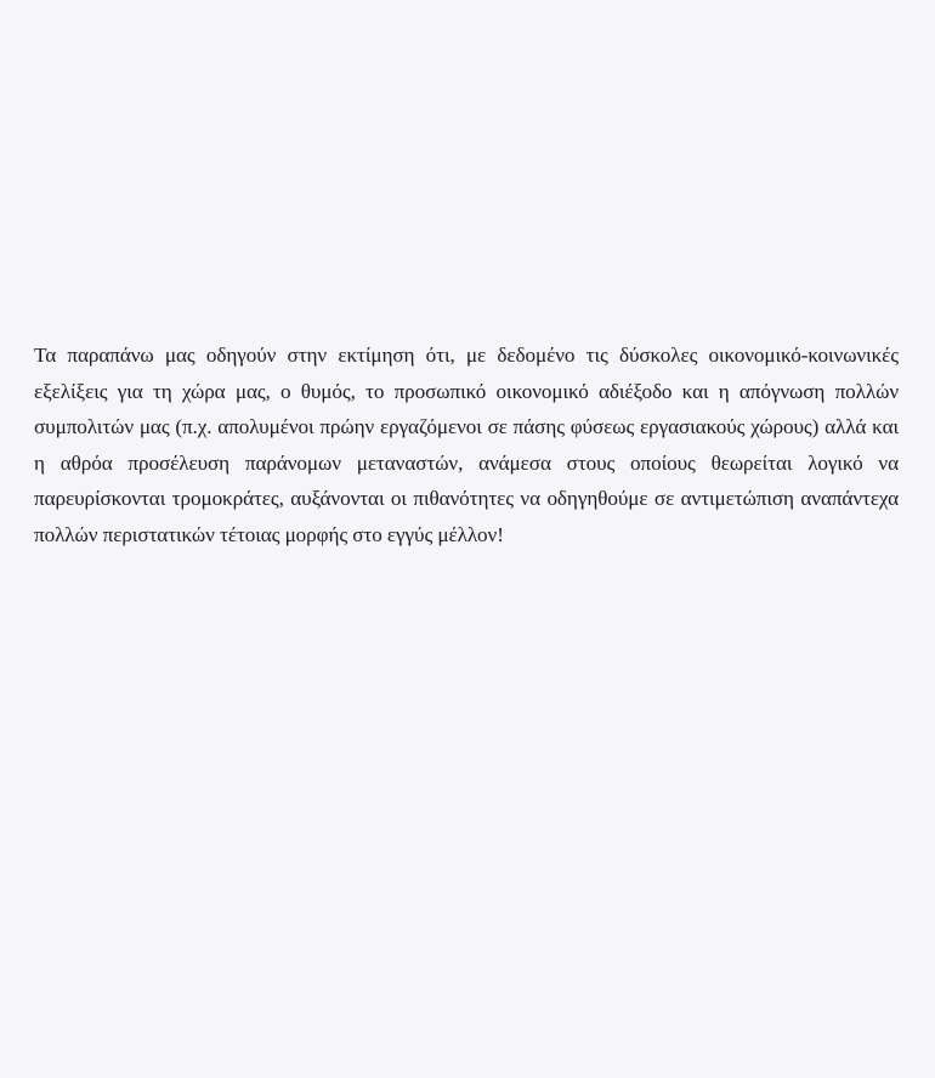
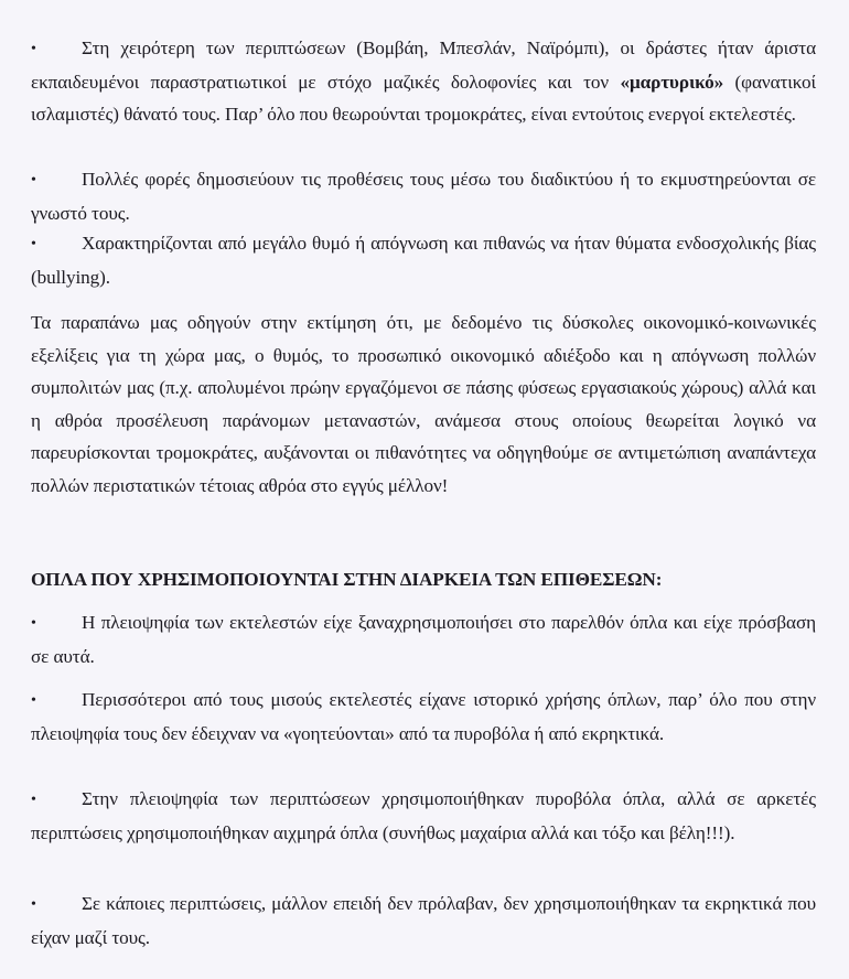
+ • Στη χειρότερη των περιπτώσεων (Βομβάη, Μπεσλάν, Ναϊρόμπι), οι δράστες ήταν άριστα εκπαιδευμένοι παραστρατιωτικοί με στόχο μαζικές δολοφονίες και τον «μαρτυρικό» (φανατικοί ισλαμιστές) θάνατό τους. Παρ’ όλο που θεωρούνται τρομοκράτες, είναι εντούτοις ενεργοί εκτελεστές.
+ • Πολλές φορές δημοσιεύουν τις προθέσεις τους μέσω του διαδικτύου ή το εκμυστηρεύονται σε γνωστό τους.
+ • Χαρακτηρίζονται από μεγάλο θυμό ή απόγνωση και πιθανώς να ήταν θύματα ενδοσχολικής βίας (bullying).
- Τα παραπάνω μας οδηγούν στην εκτίμηση ότι, με δεδομένο τις δύσκολες οικονομικό-κοινωνικές εξελίξεις για τη χώρα μας, ο θυμός, το προσωπικό οικονομικό αδιέξοδο και η απόγνωση πολλών συμπολιτών μας (π.χ. απολυμένοι πρώην εργαζόμενοι σε πάσης φύσεως εργασιακούς χώρους) αλλά και η αθρόα προσέλευση παράνομων μεταναστών, ανάμεσα στους οποίους θεωρείται λογικό να παρευρίσκονται τρομοκράτες, αυξάνονται οι πιθανότητες να οδηγηθούμε σε αντιμετώπιση αναπάντεχα πολλών περιστατικών τέτοιας μορφής στο εγγύς μέλλον!
+ Τα παραπάνω μας οδηγούν στην εκτίμηση ότι, με δεδομένο τις δύσκολες οικονομικό-κοινωνικές εξελίξεις για τη χώρα μας, ο θυμός, το προσωπικό οικονομικό αδιέξοδο και η απόγνωση πολλών συμπολιτών μας (π.χ. απολυμένοι πρώην εργαζόμενοι σε πάσης φύσεως εργασιακούς χώρους) αλλά και η αθρόα προσέλευση παράνομων μεταναστών, ανάμεσα στους οποίους θεωρείται λογικό να παρευρίσκονται τρομοκράτες, αυξάνονται οι πιθανότητες να οδηγηθούμε σε αντιμετώπιση αναπάντεχα πολλών περιστατικών τέτοιας αθρόα στο εγγύς μέλλον!
+ ΟΠΛΑ ΠΟΥ ΧΡΗΣΙΜΟΠΟΙΟΥΝΤΑΙ ΣΤΗΝ ΔΙΑΡΚΕΙΑ ΤΩΝ ΕΠΙΘΕΣΕΩΝ:
+ • Η πλειοψηφία των εκτελεστών είχε ξαναχρησιμοποιήσει στο παρελθόν όπλα και είχε πρόσβαση σε αυτά.
+ • Περισσότεροι από τους μισούς εκτελεστές είχανε ιστορικό χρήσης όπλων, παρ’ όλο που στην πλειοψηφία τους δεν έδειχναν να «γοητεύονται» από τα πυροβόλα ή από εκρηκτικά.
+ • Στην πλειοψηφία των περιπτώσεων χρησιμοποιήθηκαν πυροβόλα όπλα, αλλά σε αρκετές περιπτώσεις χρησιμοποιήθηκαν αιχμηρά όπλα (συνήθως μαχαίρια αλλά και τόξο και βέλη!!!).
+ • Σε κάποιες περιπτώσεις, μάλλον επειδή δεν πρόλαβαν, δεν χρησιμοποιήθηκαν τα εκρηκτικά που είχαν μαζί τους.
